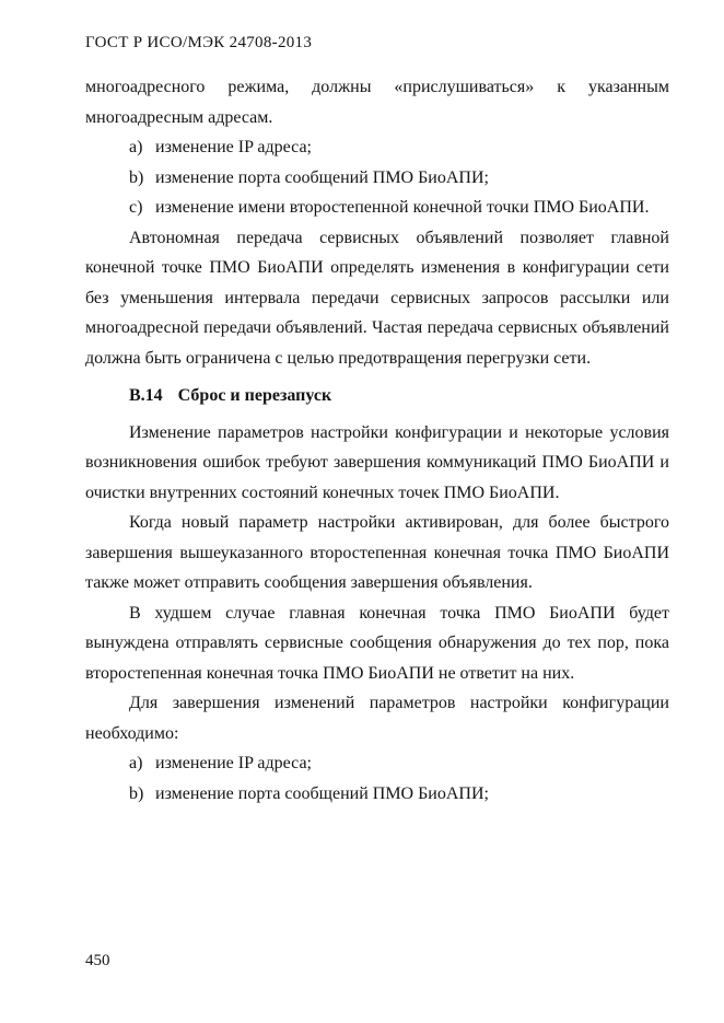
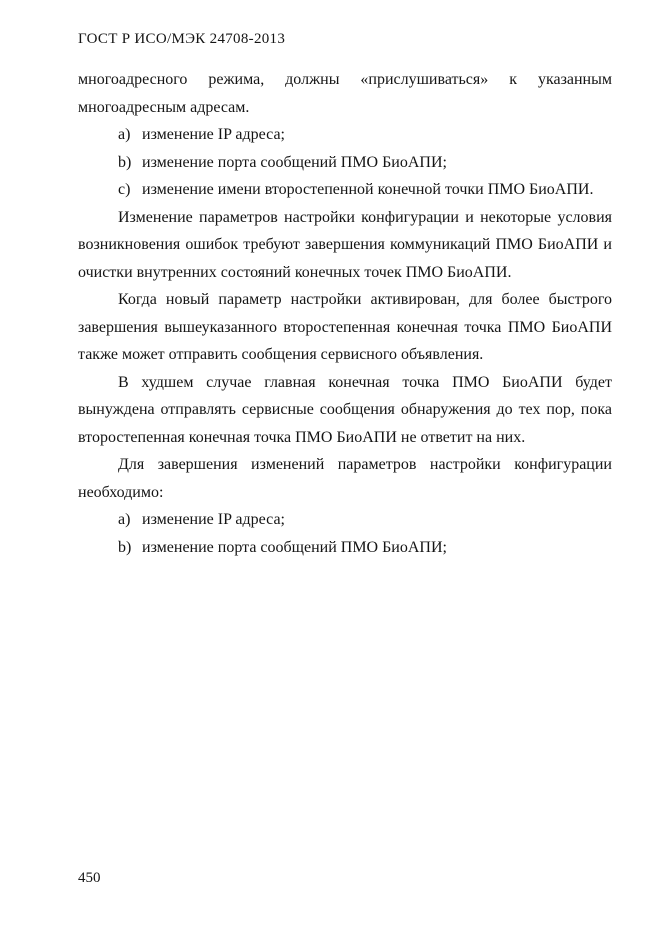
  ГОСТ Р ИСО/МЭК 24708-2013
  многоадресного режима, должны «прислушиваться» к указанным многоадресным адресам.
  a) изменение IP адреса;
  b) изменение порта сообщений ПМО БиоАПИ;
  c) изменение имени второстепенной конечной точки ПМО БиоАПИ.
- Автономная передача сервисных объявлений позволяет главной конечной точке ПМО БиоАПИ определять изменения в конфигурации сети без уменьшения интервала передачи сервисных запросов рассылки или многоадресной передачи объявлений. Частая передача сервисных объявлений должна быть ограничена с целью предотвращения перегрузки сети.
- В.14 Сброс и перезапуск
  Изменение параметров настройки конфигурации и некоторые условия возникновения ошибок требуют завершения коммуникаций ПМО БиоАПИ и очистки внутренних состояний конечных точек ПМО БиоАПИ.
- Когда новый параметр настройки активирован, для более быстрого завершения вышеуказанного второстепенная конечная точка ПМО БиоАПИ также может отправить сообщения завершения объявления.
+ Когда новый параметр настройки активирован, для более быстрого завершения вышеуказанного второстепенная конечная точка ПМО БиоАПИ также может отправить сообщения сервисного объявления.
  В худшем случае главная конечная точка ПМО БиоАПИ будет вынуждена отправлять сервисные сообщения обнаружения до тех пор, пока второстепенная конечная точка ПМО БиоАПИ не ответит на них.
  Для завершения изменений параметров настройки конфигурации необходимо:
  a) изменение IP адреса;
  b) изменение порта сообщений ПМО БиоАПИ;
  450
